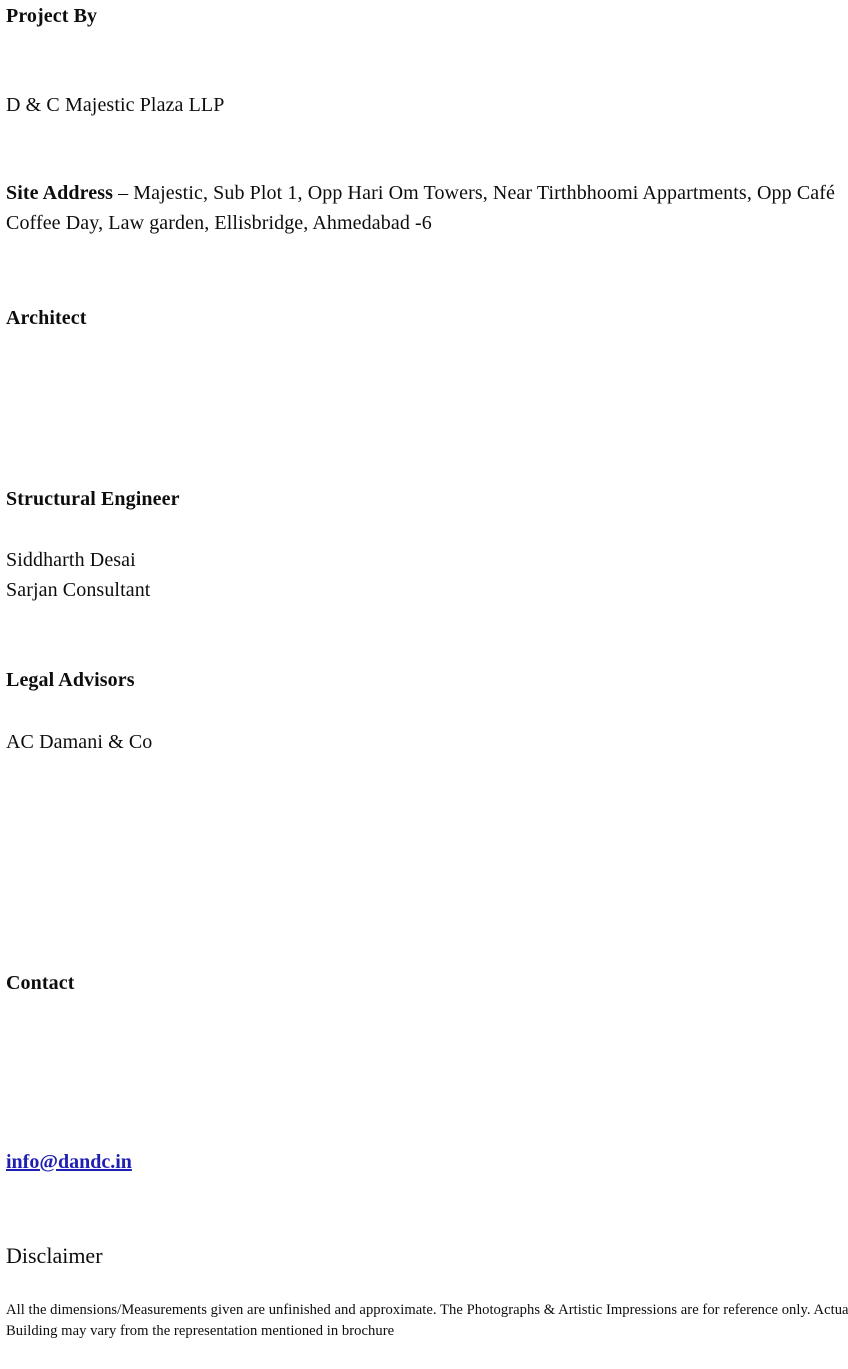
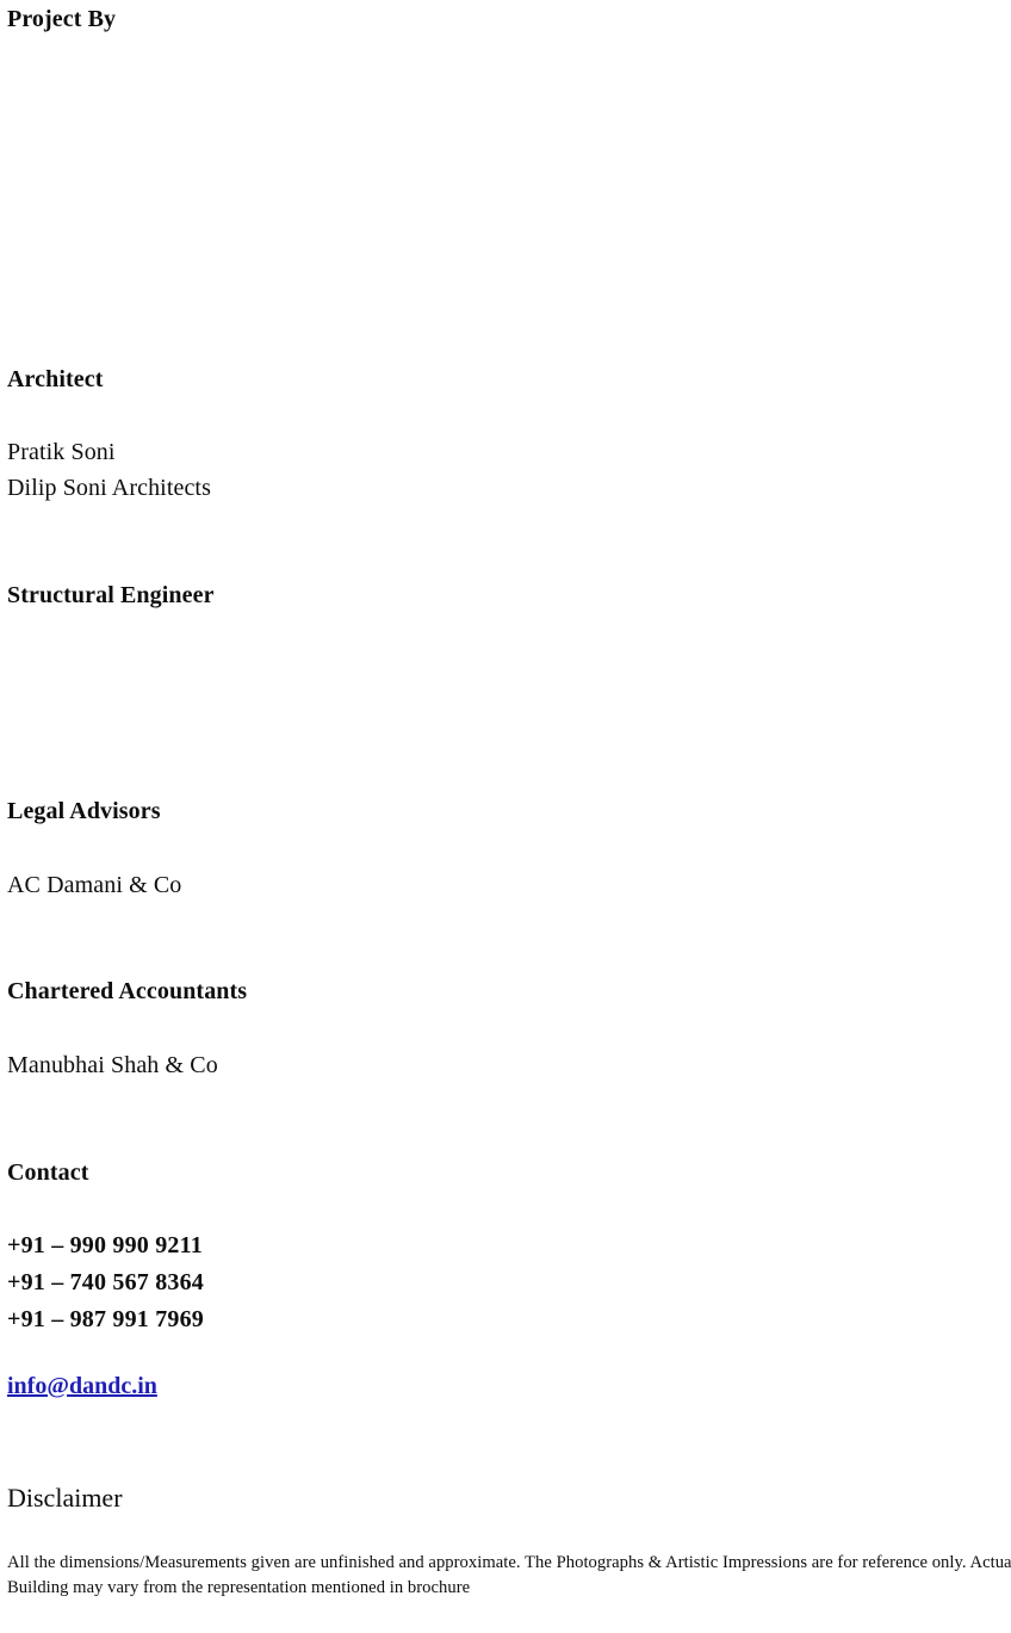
  Project By
- D & C Majestic Plaza LLP
- Site Address – Majestic, Sub Plot 1, Opp Hari Om Towers, Near Tirthbhoomi Appartments, Opp Café Coffee Day, Law garden, Ellisbridge, Ahmedabad -6
  Architect
+ Pratik Soni
+ Dilip Soni Architects
  Structural Engineer
- Siddharth Desai
- Sarjan Consultant
  Legal Advisors
  AC Damani & Co
+ Chartered Accountants
+ Manubhai Shah & Co
  Contact
+ +91 – 990 990 9211
+ +91 – 740 567 8364
+ +91 – 987 991 7969
  info@dandc.in
  Disclaimer
  All the dimensions/Measurements given are unfinished and approximate. The Photographs & Artistic Impressions are for reference only. Actua Building may vary from the representation mentioned in brochure
